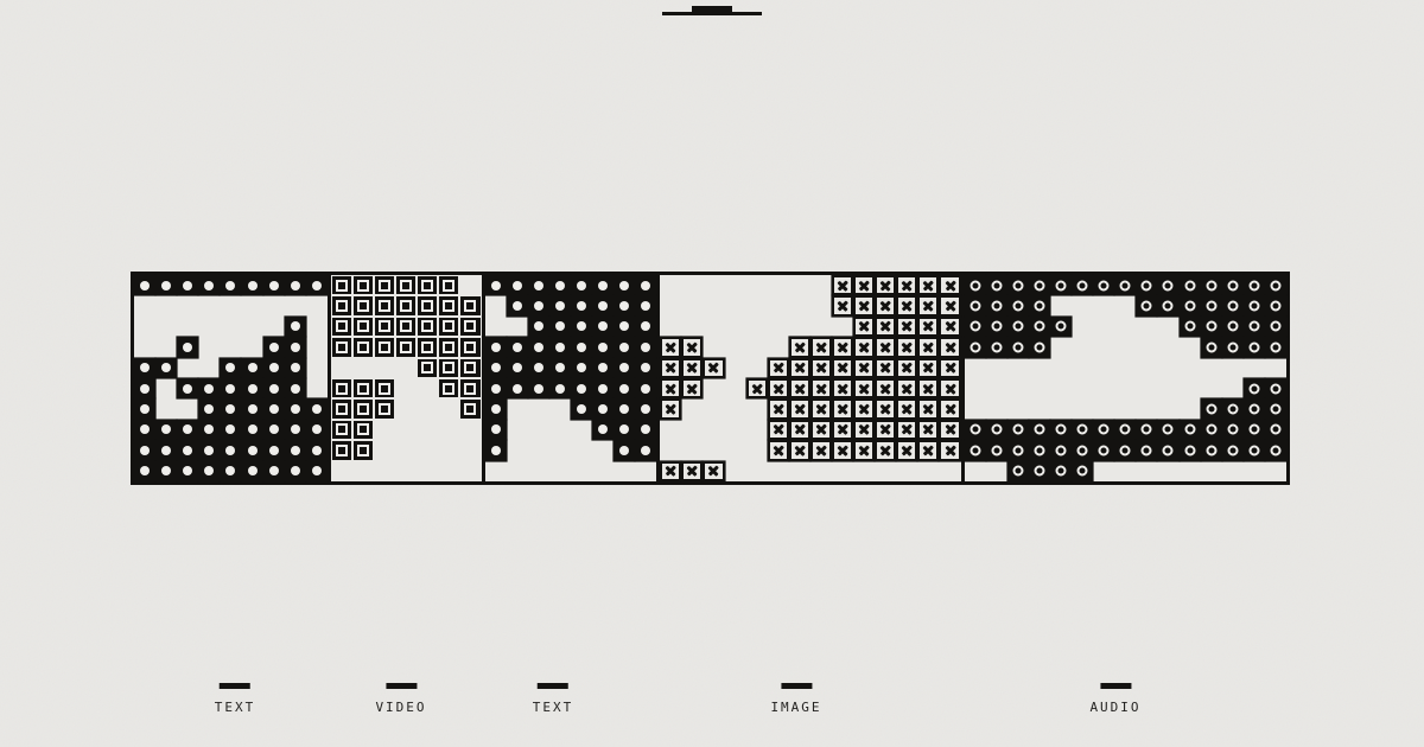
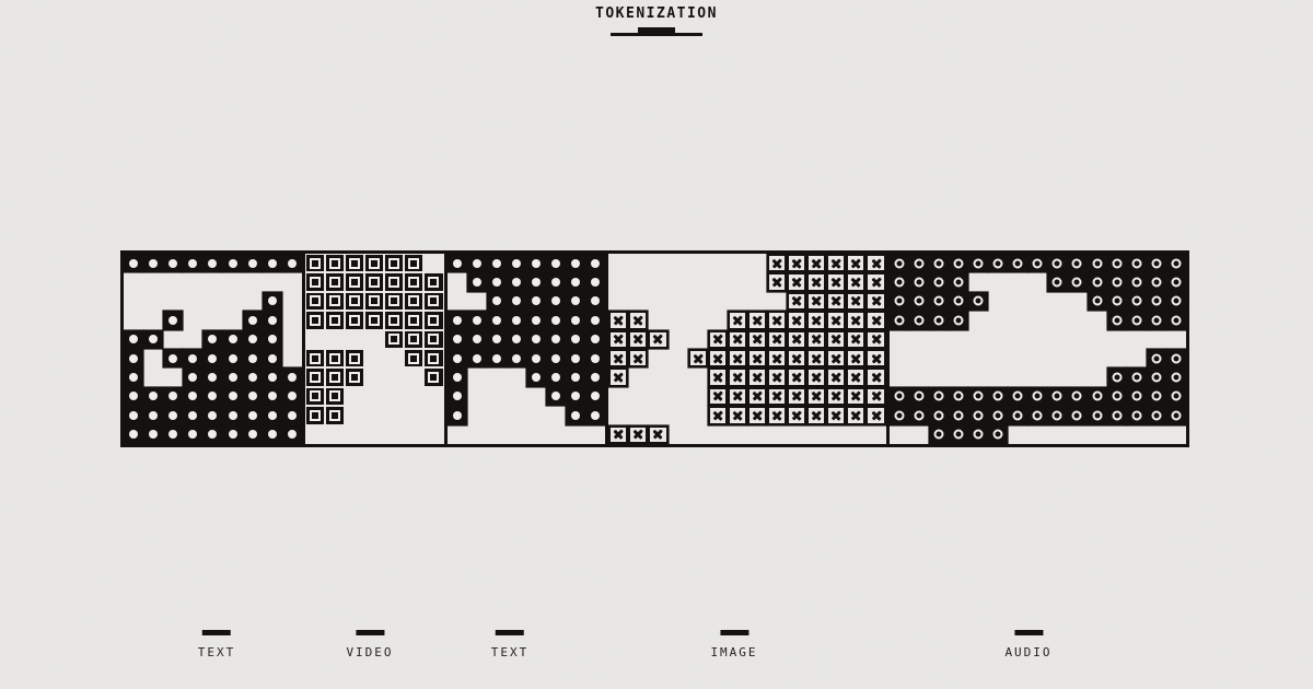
+ TOKENIZATION
  TEXT
  VIDEO
  TEXT
  IMAGE
  AUDIO
